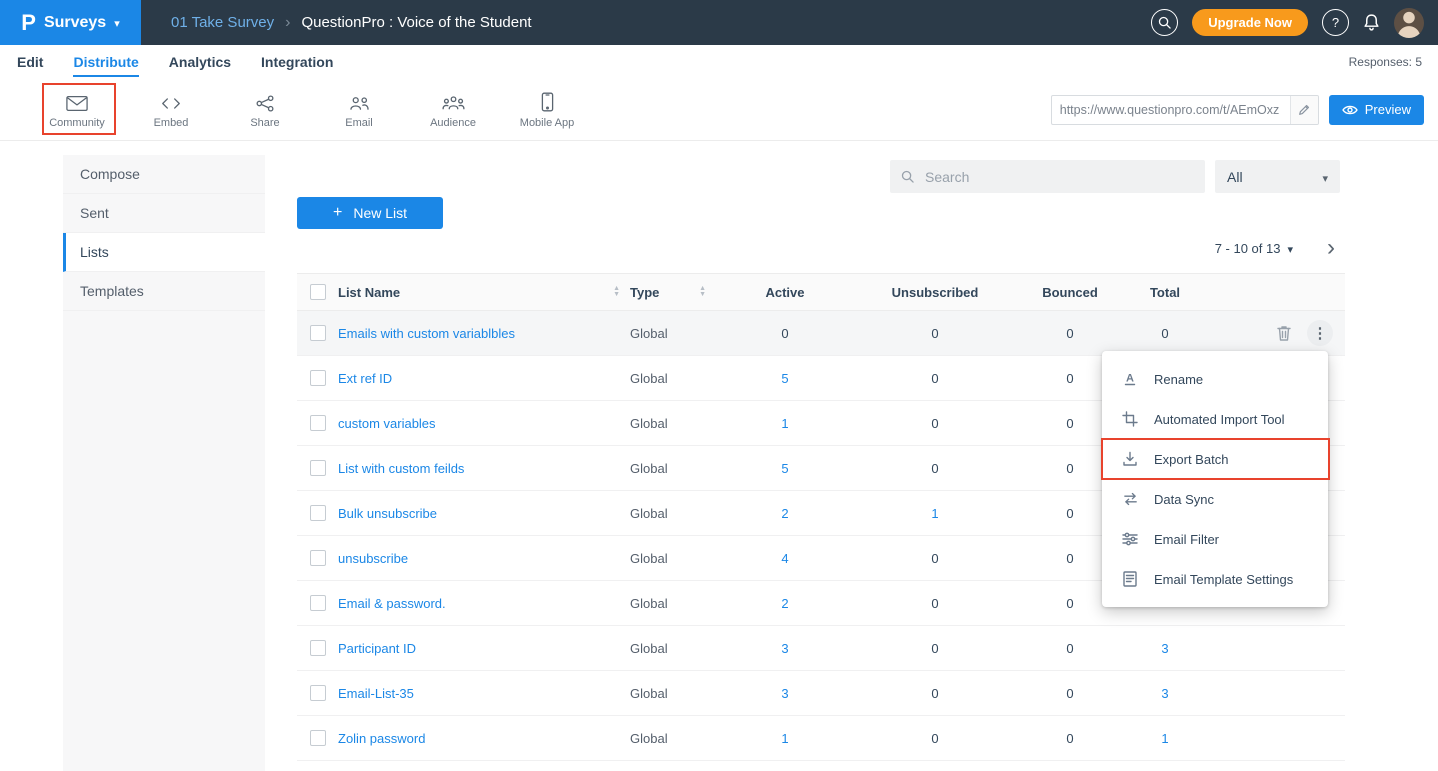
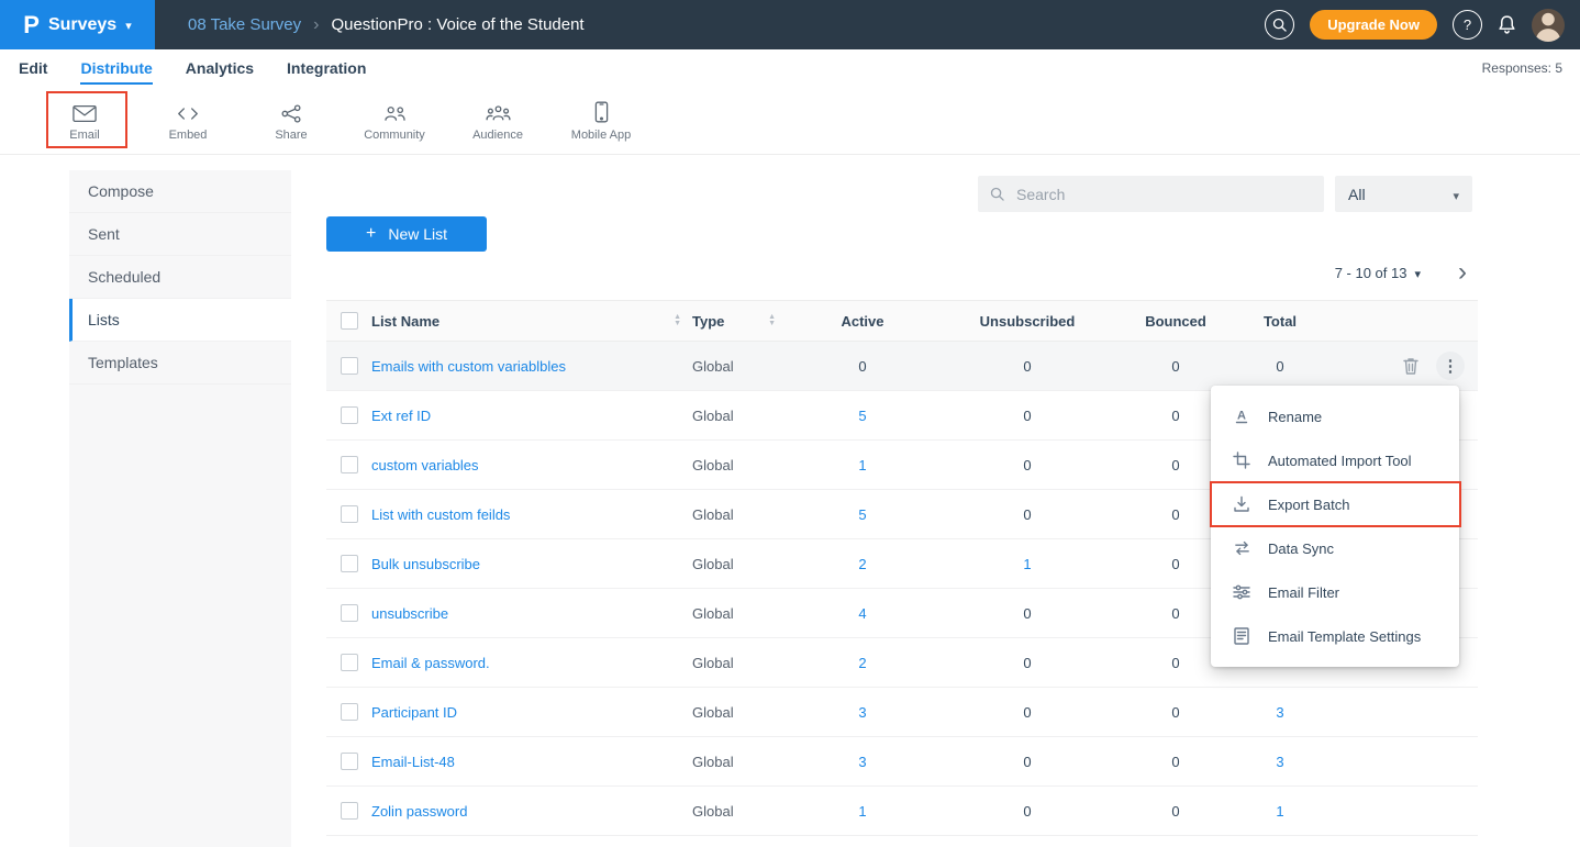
  P
  Surveys
- 01 Take Survey
+ 08 Take Survey
  QuestionPro : Voice of the Student
  Upgrade Now
  ?
  Edit
  Distribute
  Analytics
  Integration
  Responses: 5
- Community
+ Email
  Embed
  Share
- Email
+ Community
  Audience
  Mobile App
- https://www.questionpro.com/t/AEmOxz
- Preview
  Compose
  Sent
+ Scheduled
  Lists
  Templates
  Search
  All
  New List
  7 - 10 of 13
  List Name
  Type
  Active
  Unsubscribed
  Bounced
  Total
  Emails with custom variablbles
  Global
  0
  0
  0
  0
  Ext ref ID
  Global
  5
  0
  0
  custom variables
  Global
  1
  0
  0
  List with custom feilds
  Global
  5
  0
  0
  Bulk unsubscribe
  Global
  2
  1
  0
  unsubscribe
  Global
  4
  0
  0
  Email & password.
  Global
  2
  0
  0
  Participant ID
  Global
  3
  0
  0
  3
- Email-List-35
+ Email-List-48
  Global
  3
  0
  0
  3
  Zolin password
  Global
  1
  0
  0
  1
  A
  Rename
  Automated Import Tool
  Export Batch
  Data Sync
  Email Filter
  Email Template Settings
